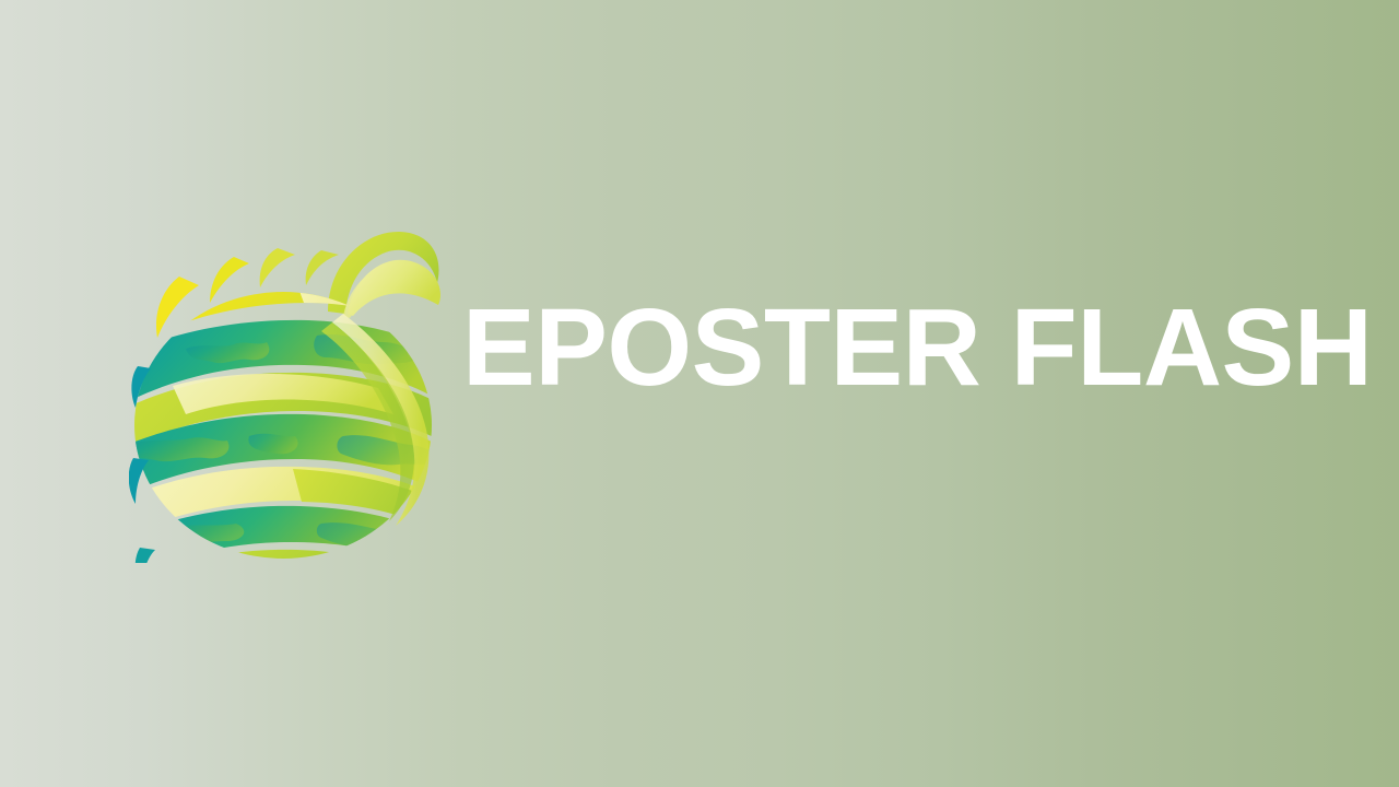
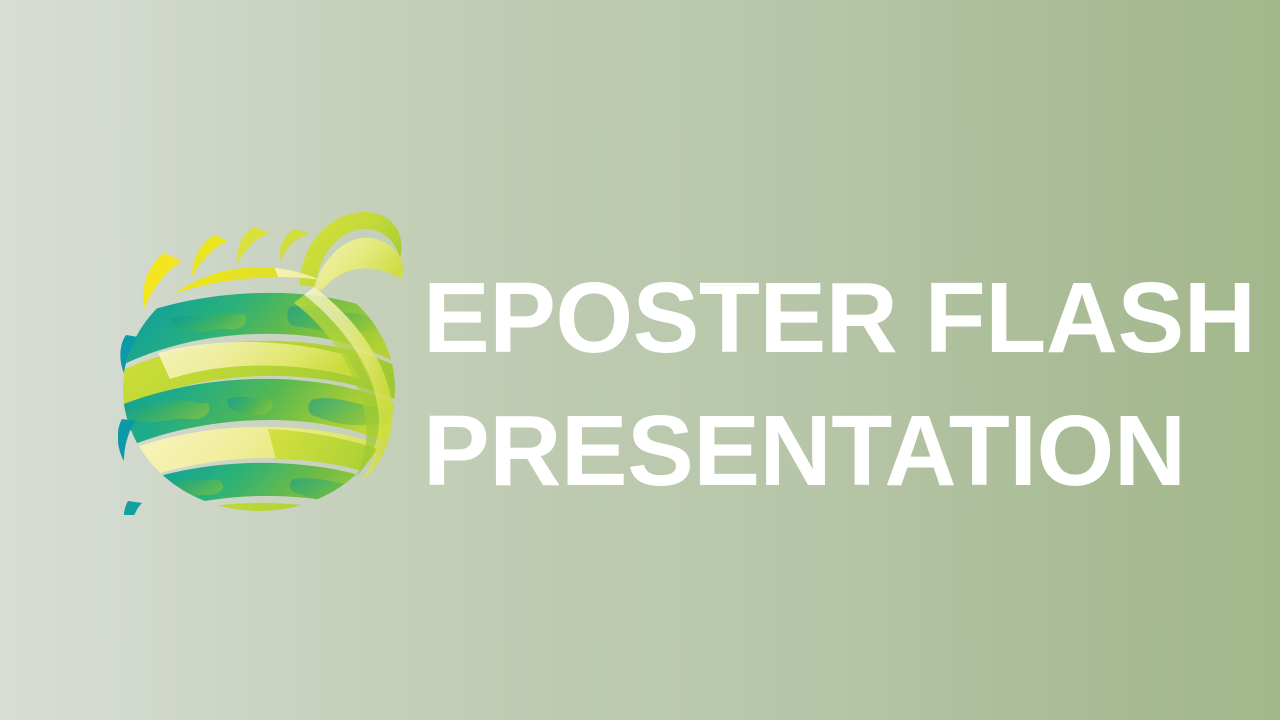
  EPOSTER FLASH
+ PRESENTATION
